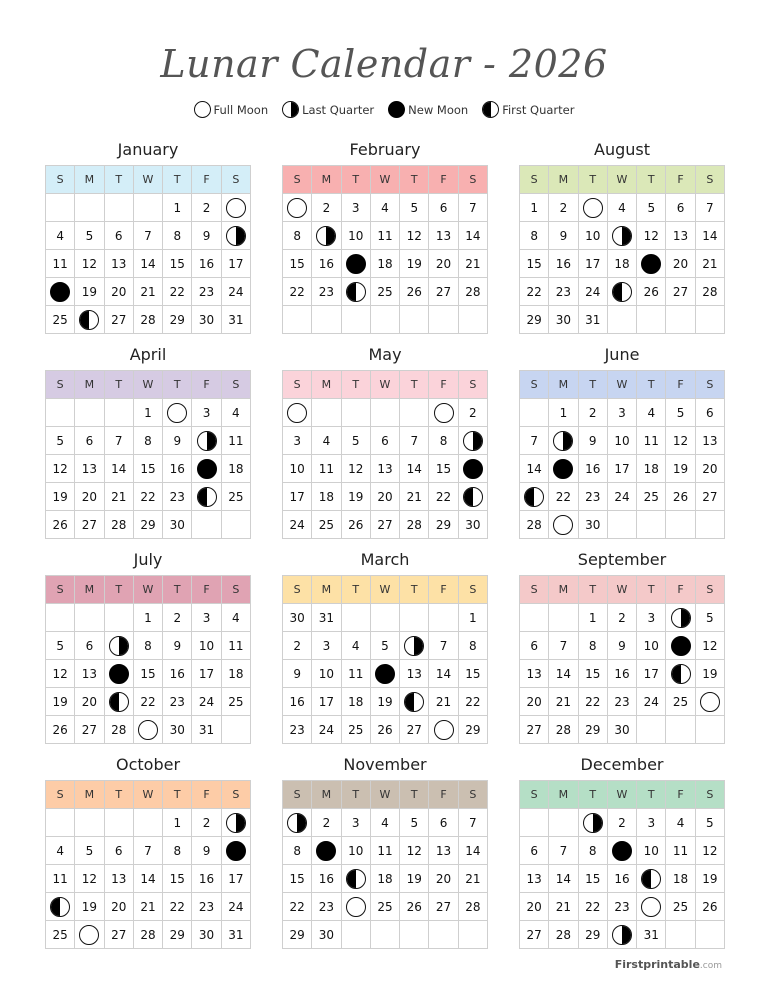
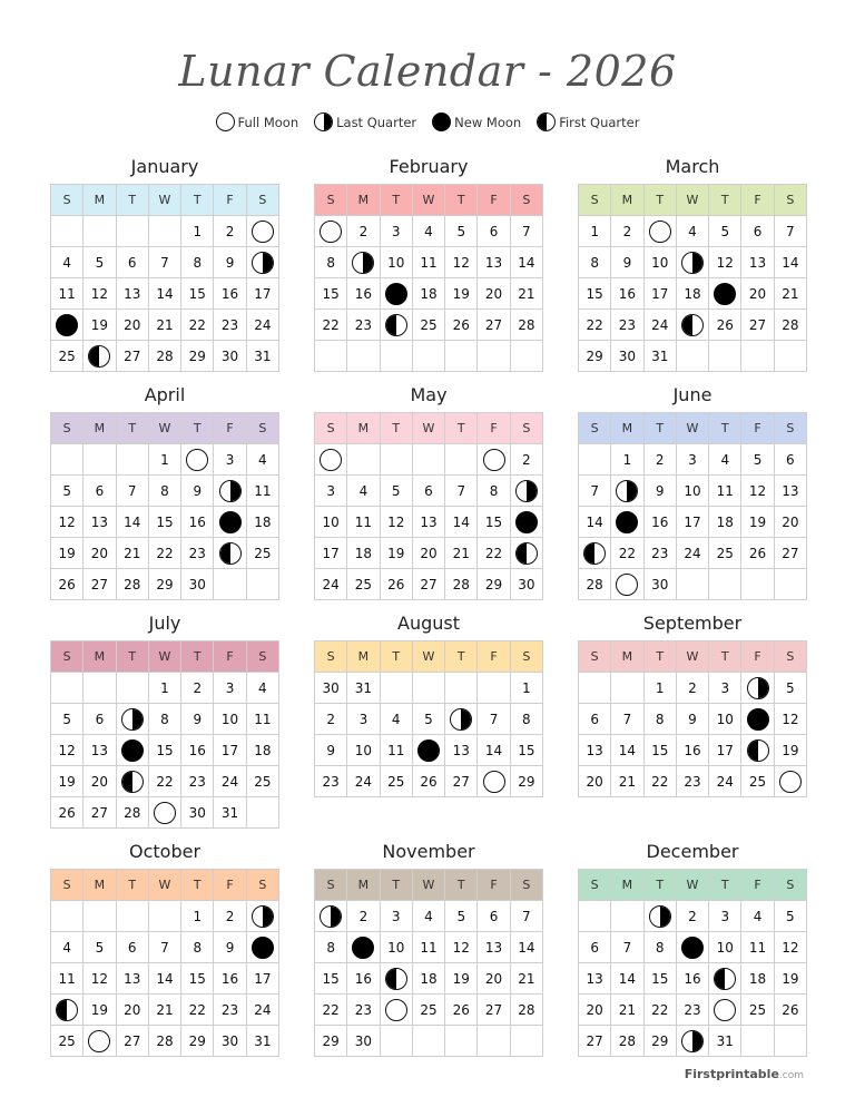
  Lunar Calendar - 2026
  Full Moon
  Last Quarter
  New Moon
  First Quarter
  January
  S	M	T	W	T	F	S
  				1	2
  4	5	6	7	8	9
  11	12	13	14	15	16	17
  	19	20	21	22	23	24
  25		27	28	29	30	31
  February
  S	M	T	W	T	F	S
  	2	3	4	5	6	7
  8		10	11	12	13	14
  15	16		18	19	20	21
  22	23		25	26	27	28
- August
+ March
  S	M	T	W	T	F	S
  1	2		4	5	6	7
  8	9	10		12	13	14
  15	16	17	18		20	21
  22	23	24		26	27	28
  29	30	31
  April
  S	M	T	W	T	F	S
  			1		3	4
  5	6	7	8	9		11
  12	13	14	15	16		18
  19	20	21	22	23		25
  26	27	28	29	30
  May
  S	M	T	W	T	F	S
  						2
  3	4	5	6	7	8
  10	11	12	13	14	15
  17	18	19	20	21	22
  24	25	26	27	28	29	30
  June
  S	M	T	W	T	F	S
  	1	2	3	4	5	6
  7		9	10	11	12	13
  14		16	17	18	19	20
  	22	23	24	25	26	27
  28		30
  July
  S	M	T	W	T	F	S
  			1	2	3	4
  5	6		8	9	10	11
  12	13		15	16	17	18
  19	20		22	23	24	25
  26	27	28		30	31
- March
+ August
  S	M	T	W	T	F	S
  30	31					1
  2	3	4	5		7	8
  9	10	11		13	14	15
- 16	17	18	19		21	22
  23	24	25	26	27		29
  September
  S	M	T	W	T	F	S
  		1	2	3		5
  6	7	8	9	10		12
  13	14	15	16	17		19
  20	21	22	23	24	25
- 27	28	29	30
  October
  S	M	T	W	T	F	S
  				1	2
  4	5	6	7	8	9
  11	12	13	14	15	16	17
  	19	20	21	22	23	24
  25		27	28	29	30	31
  November
  S	M	T	W	T	F	S
  	2	3	4	5	6	7
  8		10	11	12	13	14
  15	16		18	19	20	21
  22	23		25	26	27	28
  29	30
  December
  S	M	T	W	T	F	S
  			2	3	4	5
  6	7	8		10	11	12
  13	14	15	16		18	19
  20	21	22	23		25	26
  27	28	29		31
  Firstprintable.com
